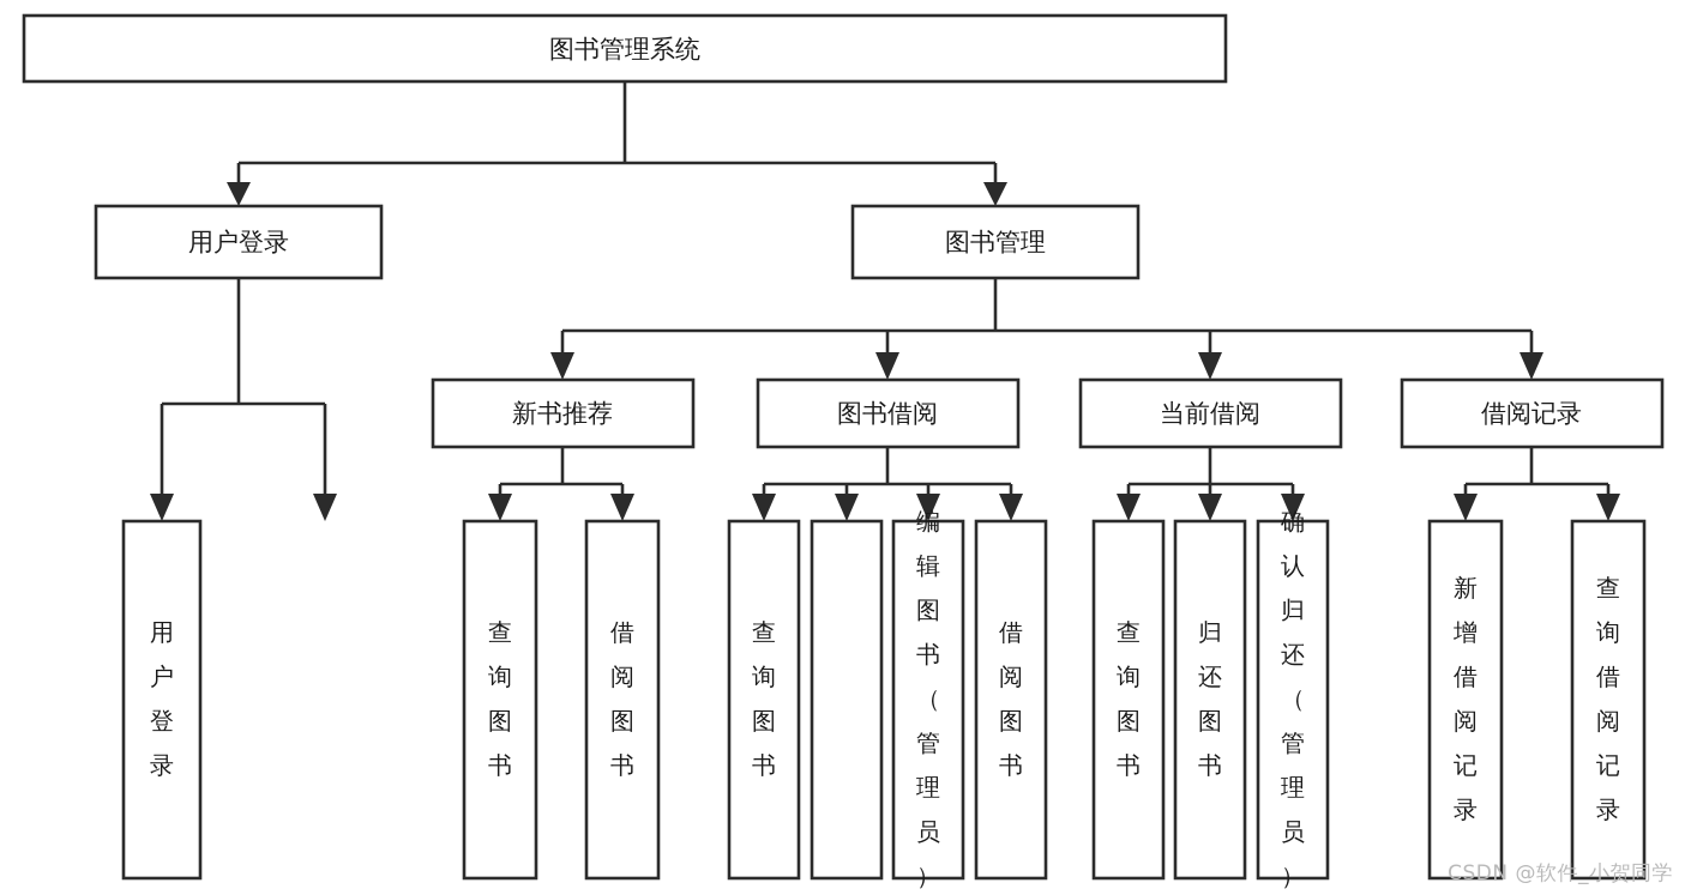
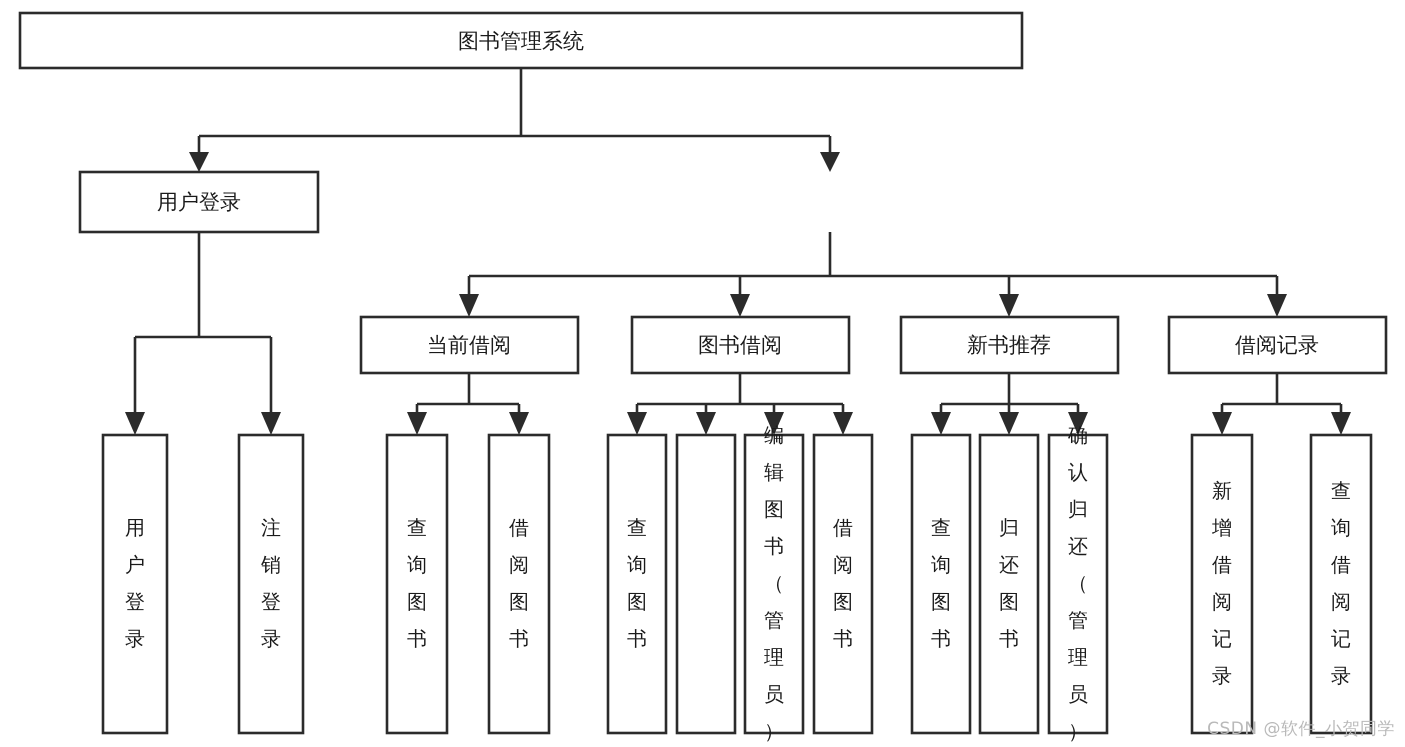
  图书管理系统
  用户登录
- 图书管理
- 新书推荐
+ 当前借阅
  图书借阅
- 当前借阅
+ 新书推荐
  借阅记录
  用户登录
+ 注销登录
  查询图书
  借阅图书
  查询图书
  编辑图书（管理员）
  借阅图书
  查询图书
  归还图书
  确认归还（管理员）
  新增借阅记录
  查询借阅记录
  CSDN @软件_小贺同学
